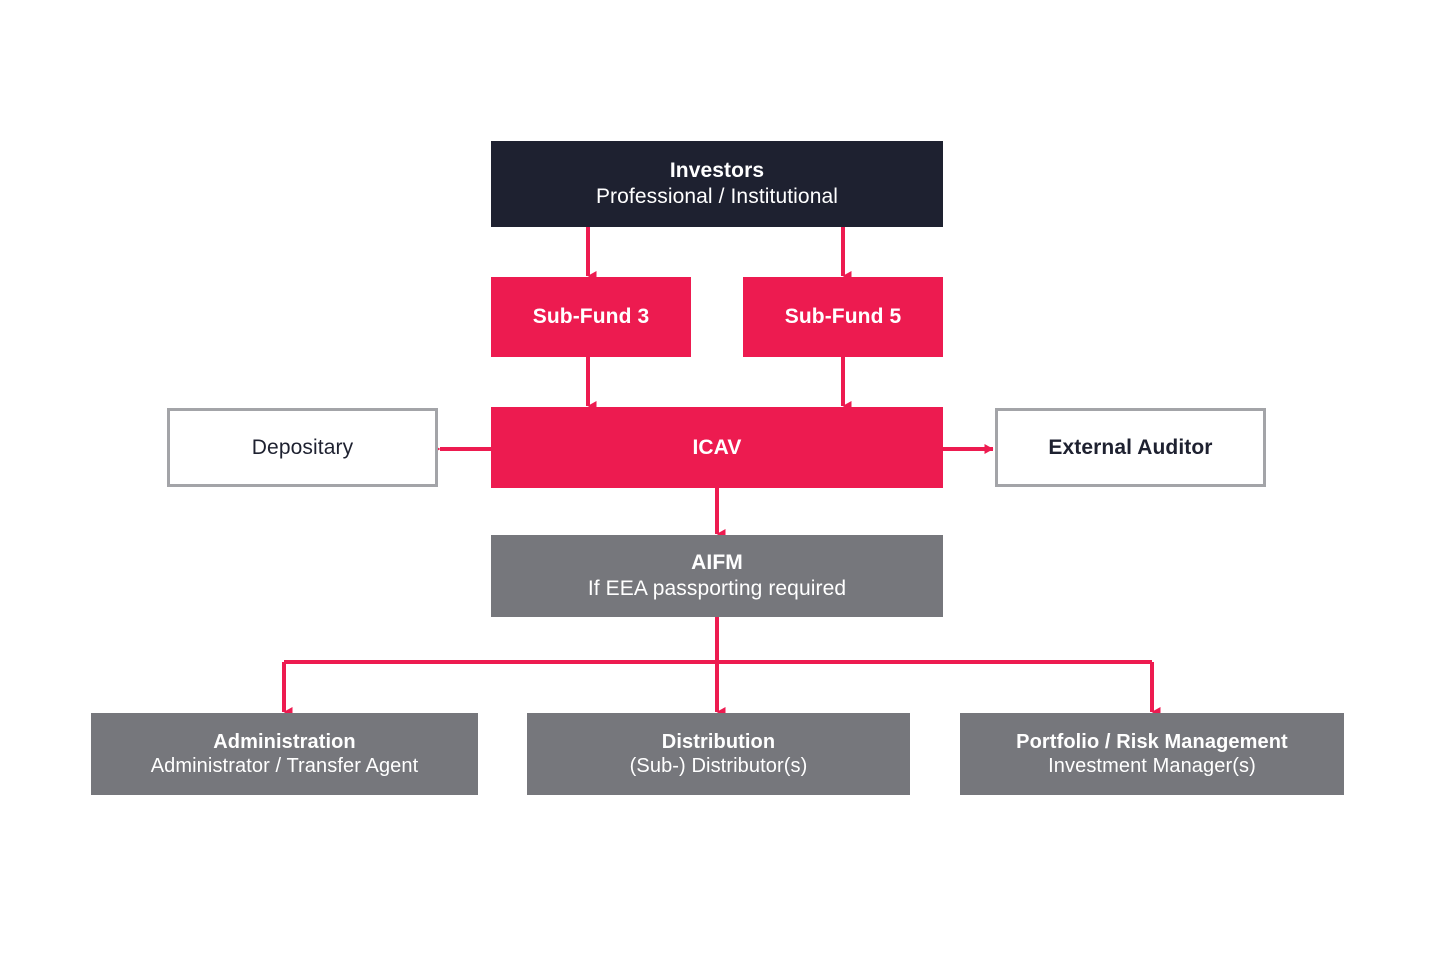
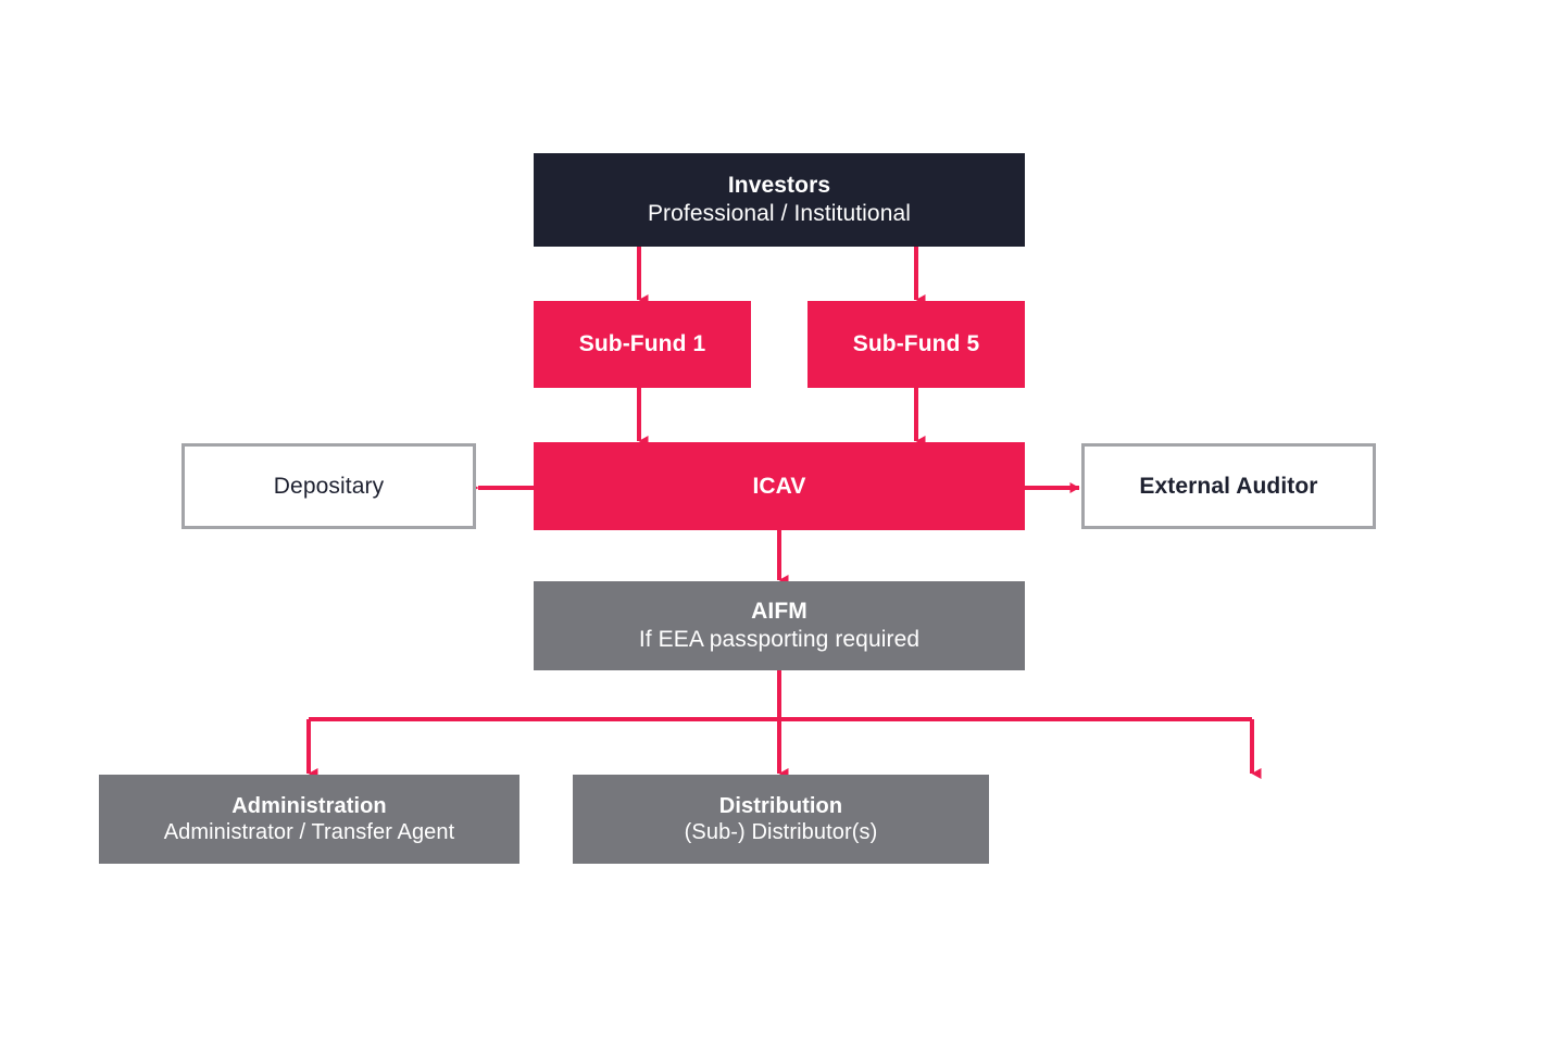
  Investors
  Professional / Institutional
- Sub-Fund 3
+ Sub-Fund 1
  Sub-Fund 5
  ICAV
  Depositary
  External Auditor
  AIFM
  If EEA passporting required
  Administration
  Administrator / Transfer Agent
  Distribution
  (Sub-) Distributor(s)
- Portfolio / Risk Management
- Investment Manager(s)
